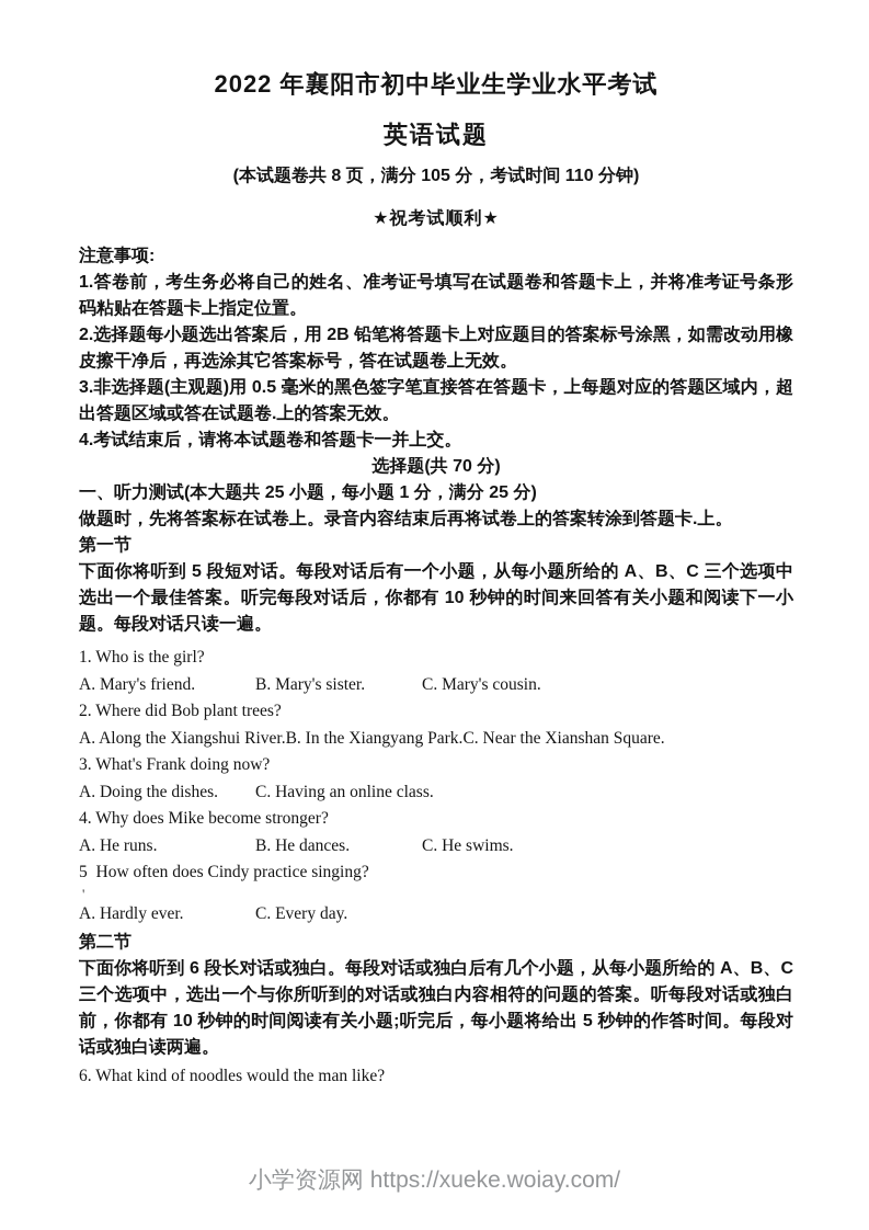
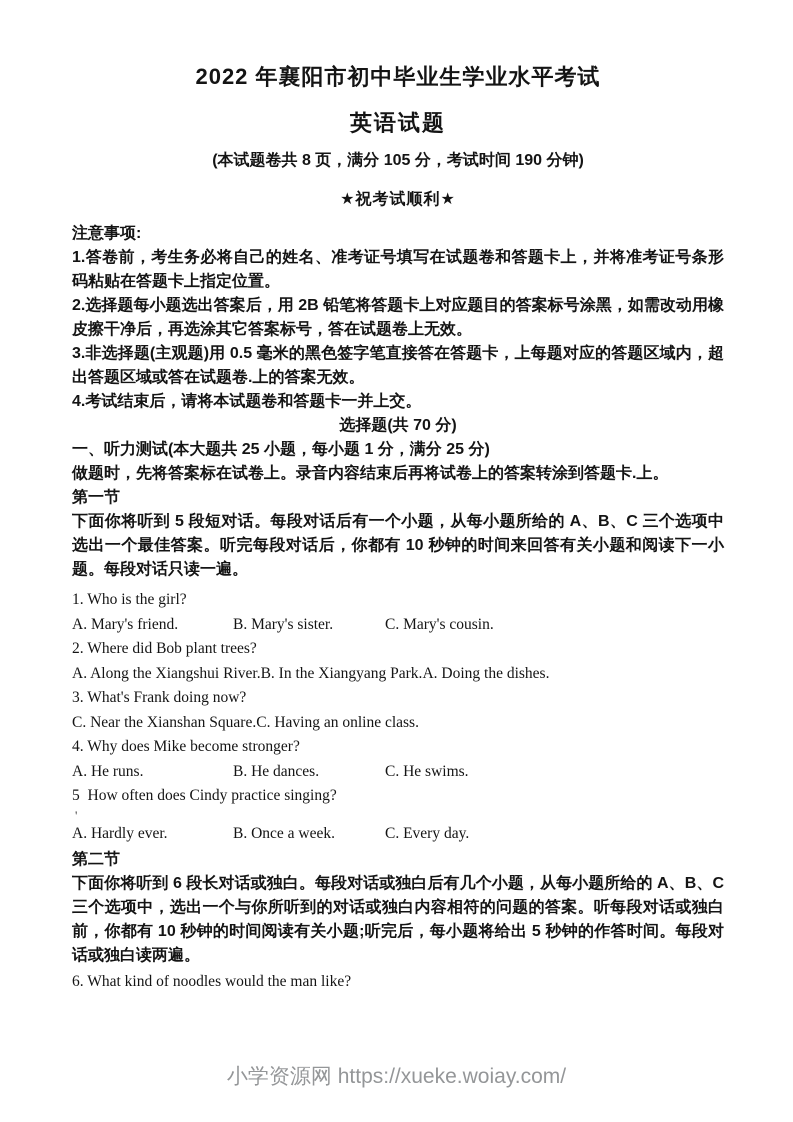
  2022 年襄阳市初中毕业生学业水平考试
  英语试题
- (本试题卷共 8 页，满分 105 分，考试时间 110 分钟)
+ (本试题卷共 8 页，满分 105 分，考试时间 190 分钟)
  ★祝考试顺利★
  注意事项:
  1.答卷前，考生务必将自己的姓名、准考证号填写在试题卷和答题卡上，并将准考证号条形码粘贴在答题卡上指定位置。
  2.选择题每小题选出答案后，用 2B 铅笔将答题卡上对应题目的答案标号涂黑，如需改动用橡皮擦干净后，再选涂其它答案标号，答在试题卷上无效。
  3.非选择题(主观题)用 0.5 毫米的黑色签字笔直接答在答题卡，上每题对应的答题区域内，超出答题区域或答在试题卷.上的答案无效。
  4.考试结束后，请将本试题卷和答题卡一并上交。
  选择题(共 70 分)
  一、听力测试(本大题共 25 小题，每小题 1 分，满分 25 分)
  做题时，先将答案标在试卷上。录音内容结束后再将试卷上的答案转涂到答题卡.上。
  第一节
  下面你将听到 5 段短对话。每段对话后有一个小题，从每小题所给的 A、B、C 三个选项中选出一个最佳答案。听完每段对话后，你都有 10 秒钟的时间来回答有关小题和阅读下一小题。每段对话只读一遍。
  1. Who is the girl?
  A. Mary's friend.
  B. Mary's sister.
  C. Mary's cousin.
  2. Where did Bob plant trees?
  A. Along the Xiangshui River.
  B. In the Xiangyang Park.
- C. Near the Xianshan Square.
+ A. Doing the dishes.
  3. What's Frank doing now?
- A. Doing the dishes.
+ C. Near the Xianshan Square.
  C. Having an online class.
  4. Why does Mike become stronger?
  A. He runs.
  B. He dances.
  C. He swims.
  5 How often does Cindy practice singing?
  '
  A. Hardly ever.
+ B. Once a week.
  C. Every day.
  第二节
  下面你将听到 6 段长对话或独白。每段对话或独白后有几个小题，从每小题所给的 A、B、C 三个选项中，选出一个与你所听到的对话或独白内容相符的问题的答案。听每段对话或独白前，你都有 10 秒钟的时间阅读有关小题;听完后，每小题将给出 5 秒钟的作答时间。每段对话或独白读两遍。
  6. What kind of noodles would the man like?
  小学资源网 https://xueke.woiay.com/
